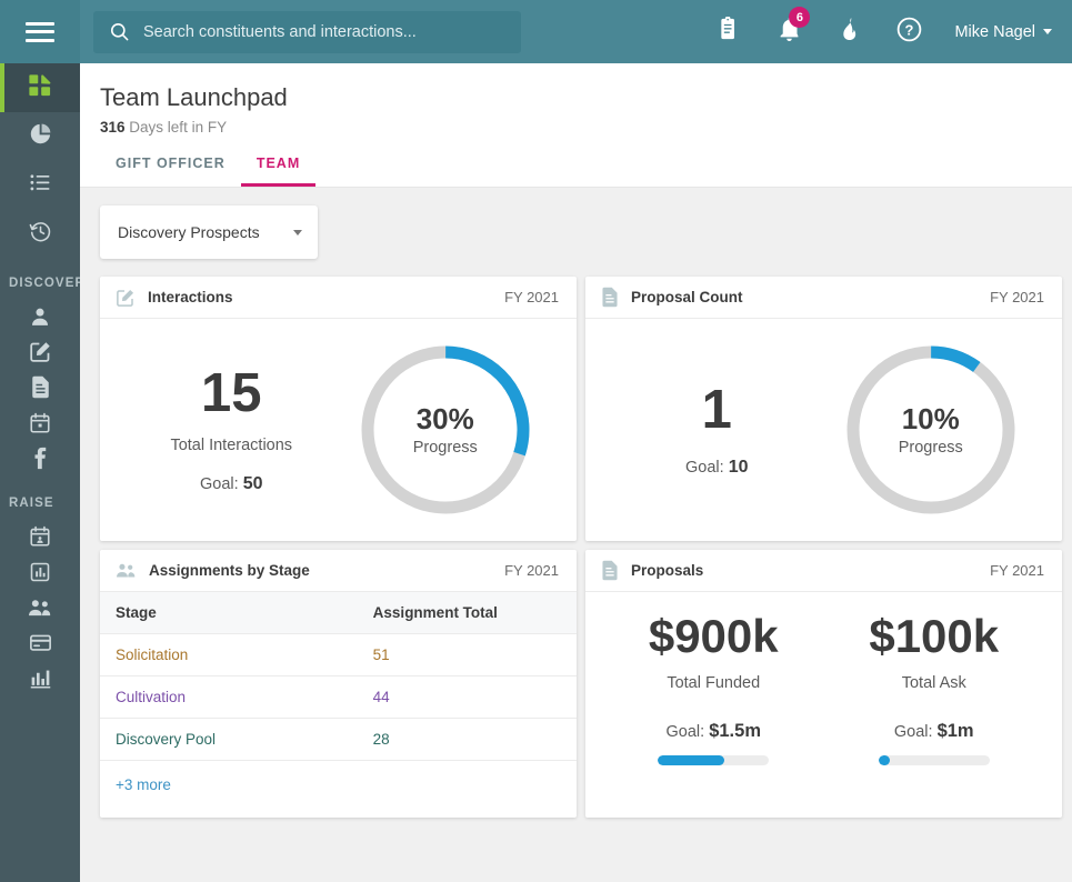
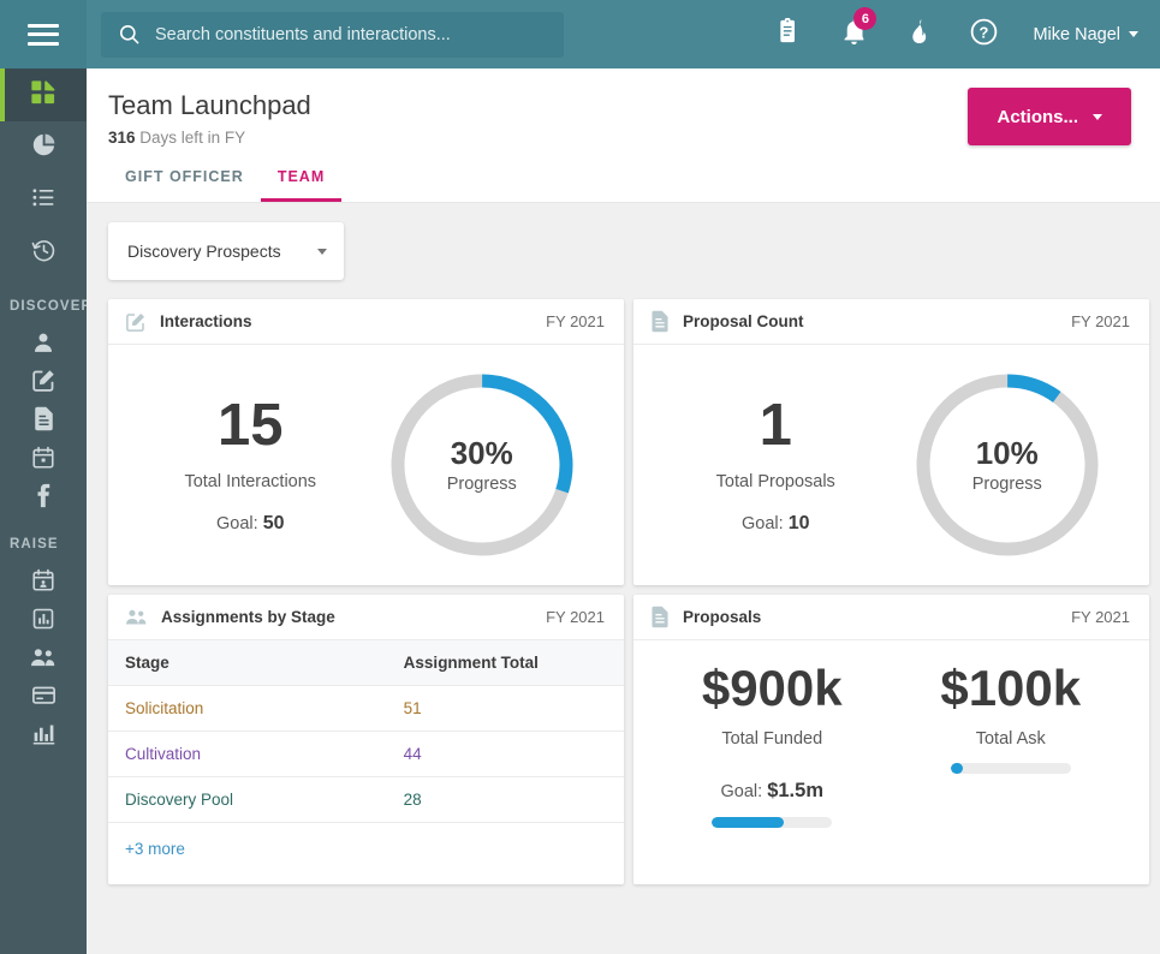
  Search constituents and interactions...
  6
  ?
  Mike Nagel
  DISCOVE
  RAISE
  Team Launchpad
  316 Days left in FY
+ Actions...
  GIFT OFFICER
  TEAM
  Discovery Prospects
  Interactions
  FY 2021
  15
  Total Interactions
  Goal: 50
  30%
  Progress
  Proposal Count
  FY 2021
  1
+ Total Proposals
  Goal: 10
  10%
  Progress
  Assignments by Stage
  FY 2021
  Stage	Assignment Total
  Solicitation	51
  Cultivation	44
  Discovery Pool	28
  +3 more
  Proposals
  FY 2021
  $900k
  Total Funded
  Goal: $1.5m
  $100k
  Total Ask
- Goal: $1m
